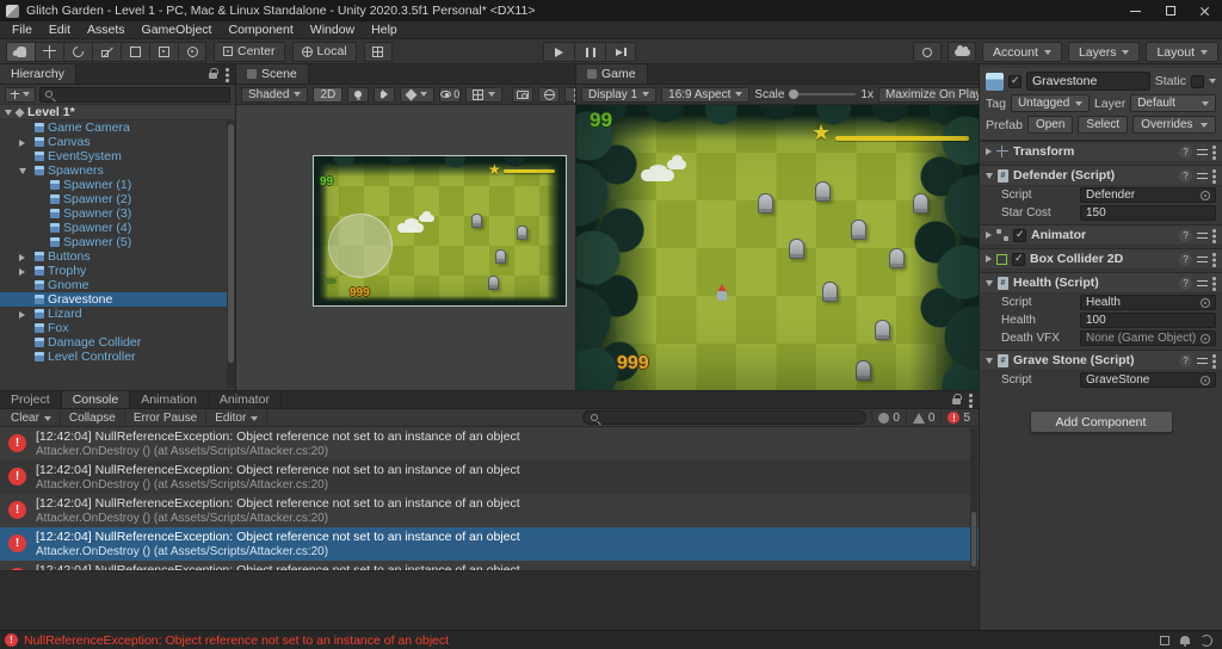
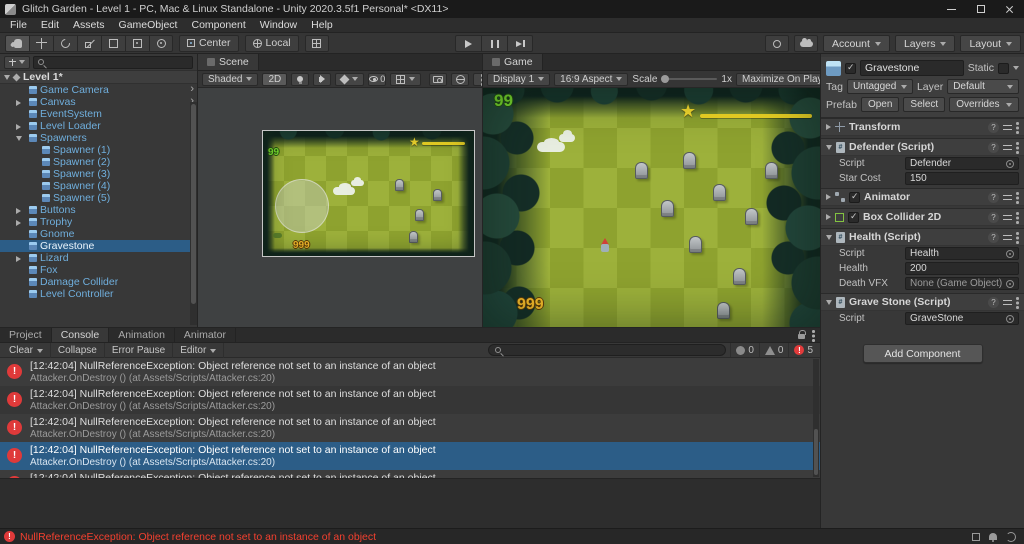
  Glitch Garden - Level 1 - PC, Mac & Linux Standalone - Unity 2020.3.5f1 Personal* <DX11>
  File
  Edit
  Assets
  GameObject
  Component
  Window
  Help
  Center
  Local
  Account
  Layers
  Layout
- Hierarchy
  Level 1*
  Game Camera
  Canvas
  EventSystem
+ Level Loader
  Spawners
  Spawner (1)
  Spawner (2)
  Spawner (3)
  Spawner (4)
  Spawner (5)
  Buttons
  Trophy
  Gnome
  Gravestone
  Lizard
  Fox
  Damage Collider
  Level Controller
  Scene
  Shaded
  2D
  0
  99
  999
  Game
  Display 1
  16:9 Aspect
  Scale
  1x
  Maximize On Pla
  99
  999
  Gravestone
  Static
  Tag
  Untagged
  Layer
  Default
  Prefab
  Open
  Select
  Overrides
  Transform
  Defender (Script)
  Script
  Defender
  Star Cost
  150
  Animator
  Box Collider 2D
  Health (Script)
  Script
  Health
  Health
- 100
+ 200
  Death VFX
  None (Game Object)
  Grave Stone (Script)
  Script
  GraveStone
  Add Component
  Project
  Console
  Animation
  Animator
  Clear
  Collapse
  Error Pause
  Editor
  0
  0
  5
  [12:42:04] NullReferenceException: Object reference not set to an instance of an object
  Attacker.OnDestroy () (at Assets/Scripts/Attacker.cs:20)
  [12:42:04] NullReferenceException: Object reference not set to an instance of an object
  Attacker.OnDestroy () (at Assets/Scripts/Attacker.cs:20)
  [12:42:04] NullReferenceException: Object reference not set to an instance of an object
  Attacker.OnDestroy () (at Assets/Scripts/Attacker.cs:20)
  [12:42:04] NullReferenceException: Object reference not set to an instance of an object
  Attacker.OnDestroy () (at Assets/Scripts/Attacker.cs:20)
  NullReferenceException: Object reference not set to an instance of an object
